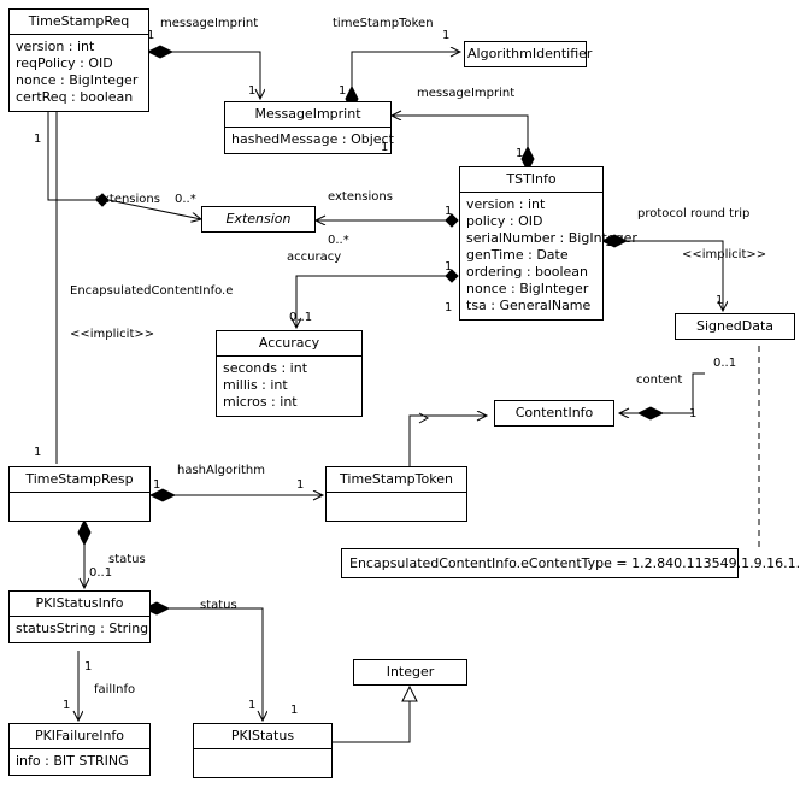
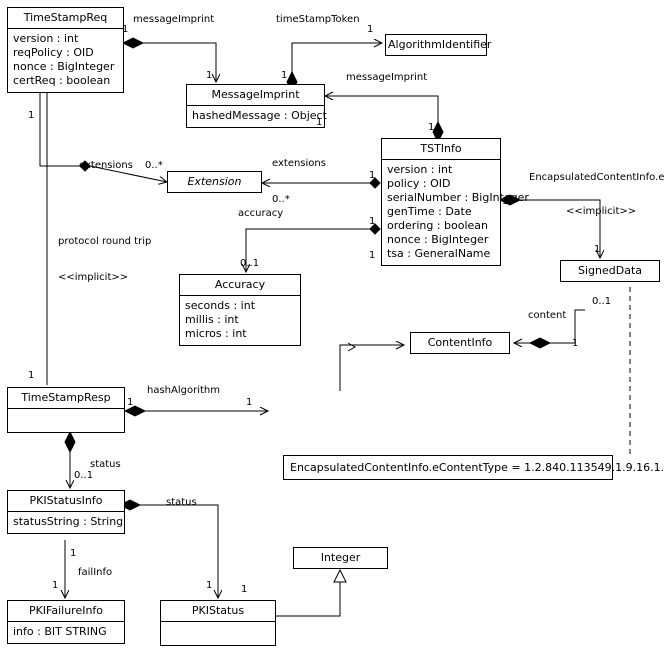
  TimeStampReq
  version : int
  reqPolicy : OID
  nonce : BigInteger
  certReq : boolean
  AlgorithmIdentifier
  MessageImprint
  hashedMessage : Object
  TSTInfo
  version : int
  policy : OID
  serialNumber : BigInger
  genTime : Date
  ordering : boolean
  nonce : BigInteger
  tsa : GeneralName
  Extension
  SignedData
  Accuracy
  seconds : int
  millis : int
  micros : int
  ContentInfo
  TimeStampResp
- TimeStampToken
  PKIStatusInfo
  statusString : String
  Integer
  PKIFailureInfo
  info : BIT STRING
  PKIStatus
  EncapsulatedContentInfo.eContentType = 1.2.840.113549.1.9.16.1.
  messageImprint
  timeStampToken
  messageImprint
  extensions
  extensions
  accuracy
- protocol round trip
+ EncapsulatedContentInfo.e
  <<implicit>>
- EncapsulatedContentInfo.e
+ protocol round trip
  <<implicit>>
  content
  hashAlgorithm
  status
  status
  failInfo
  1
  1
  1
  1
  1
  1
  1
  0..*
  0..*
  1
  1
  1
  0..1
  1
  1
  1
  0..1
  1
  1
  1
  0..1
  1
  1
  1
  1
